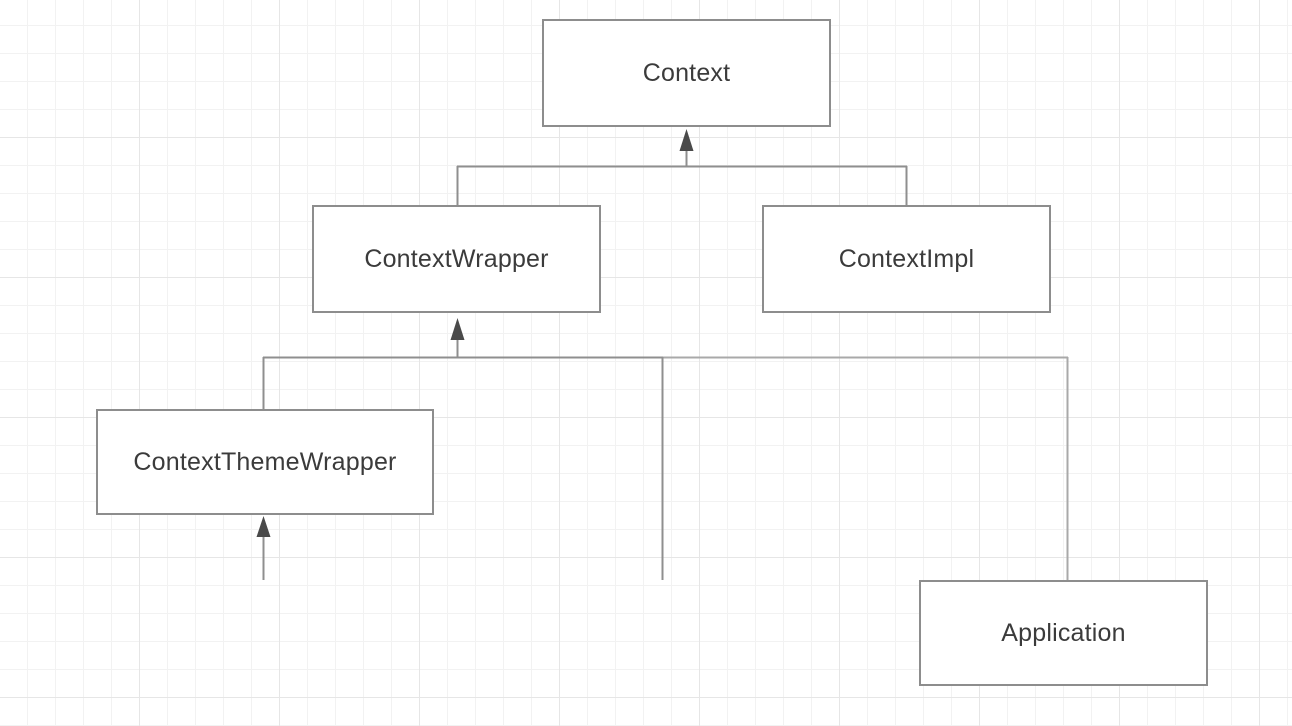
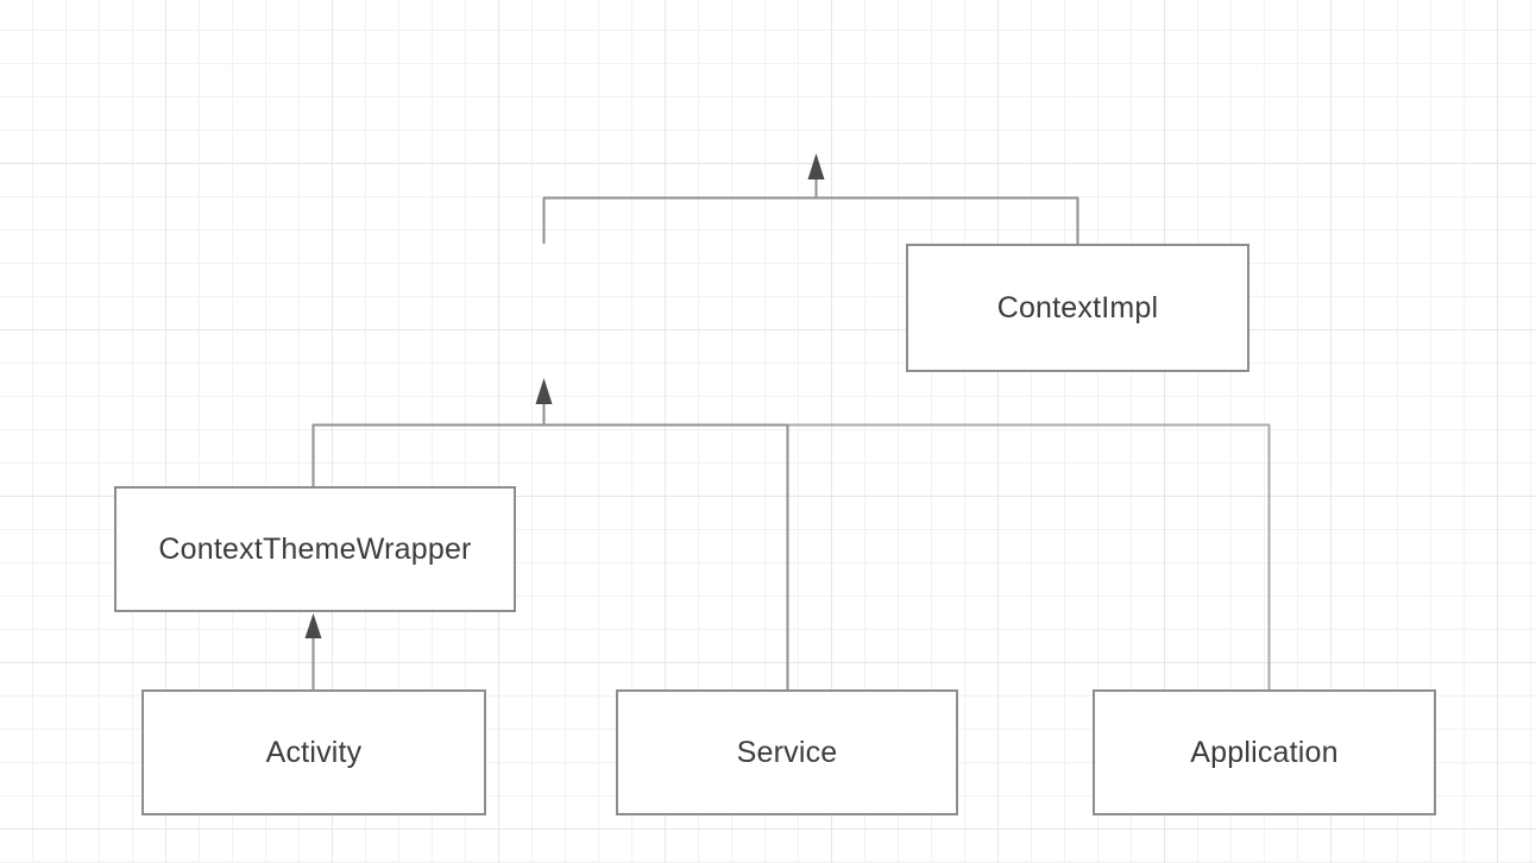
- Context
- ContextWrapper
  ContextImpl
  ContextThemeWrapper
+ Activity
+ Service
  Application
